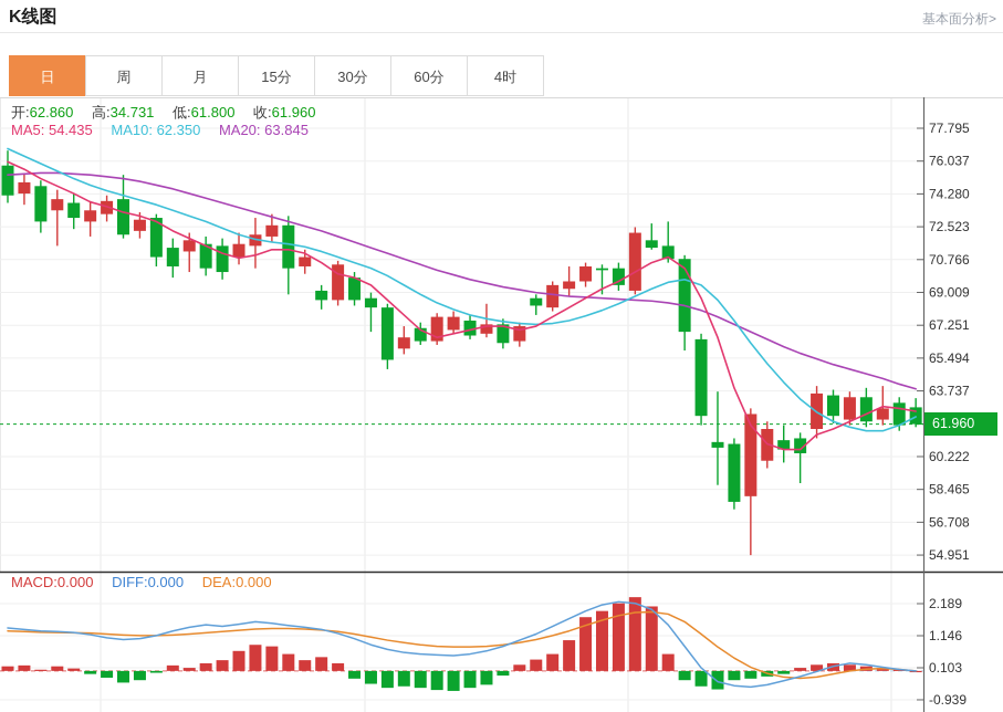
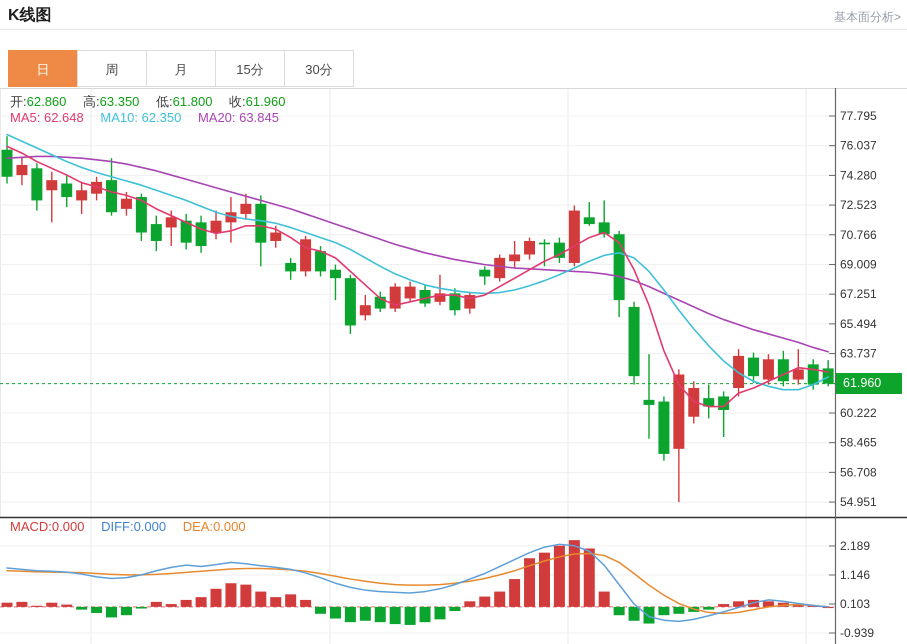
  77.795
  76.037
  74.280
  72.523
  70.766
  69.009
  67.251
  65.494
  63.737
  60.222
  58.465
  56.708
  54.951
  2.189
  1.146
  0.103
  -0.939
  K线图
  基本面分析>
  日
  周
  月
  15分
  30分
- 60分
- 4时
- 开:62.860 高:34.731 低:61.800 收:61.960
+ 开:62.860 高:63.350 低:61.800 收:61.960
- MA5: 54.435 MA10: 62.350 MA20: 63.845
+ MA5: 62.648 MA10: 62.350 MA20: 63.845
  MACD:0.000 DIFF:0.000 DEA:0.000
  61.960
